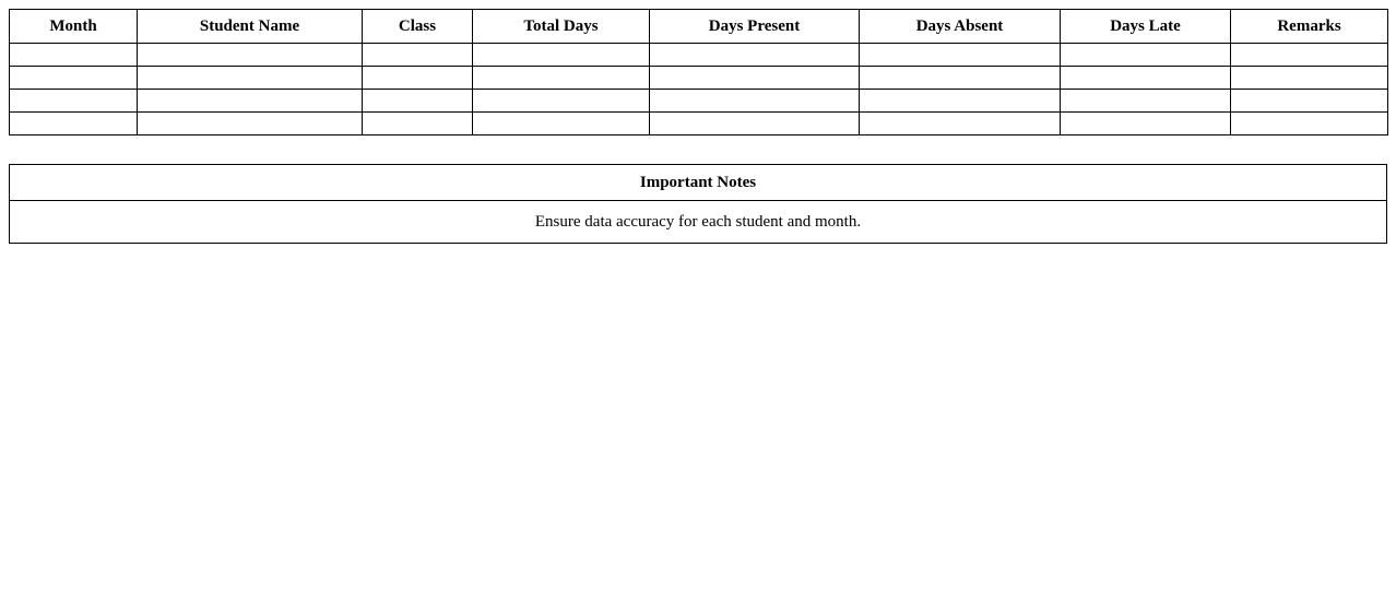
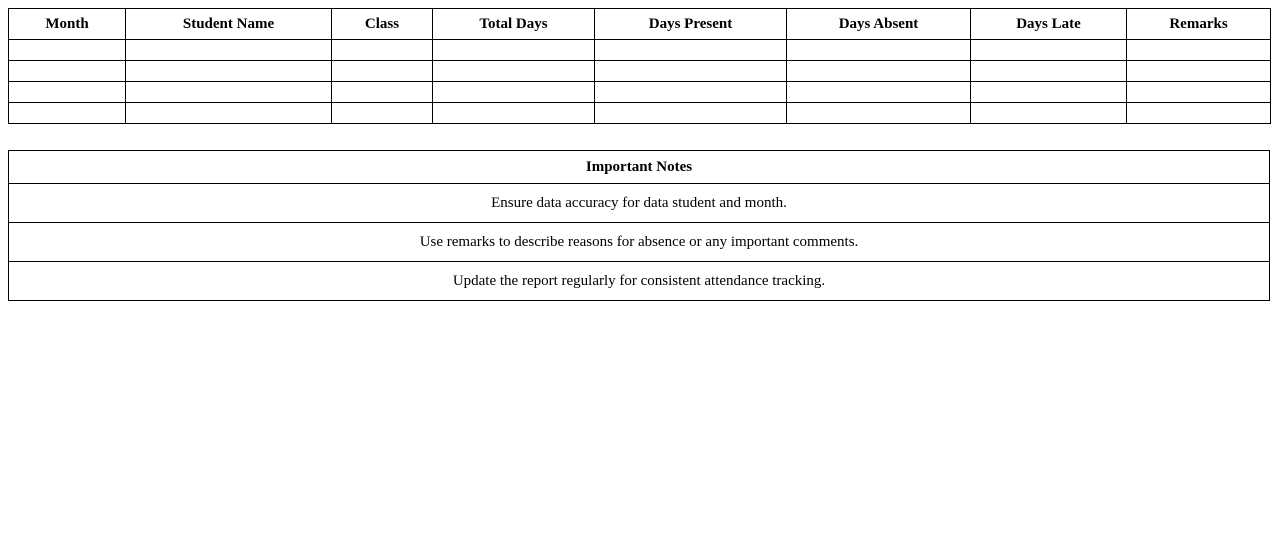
  Month	Student Name	Class	Total Days	Days Present	Days Absent	Days Late	Remarks
  Important Notes
- Ensure data accuracy for each student and month.
+ Ensure data accuracy for data student and month.
+ Use remarks to describe reasons for absence or any important comments.
+ Update the report regularly for consistent attendance tracking.
